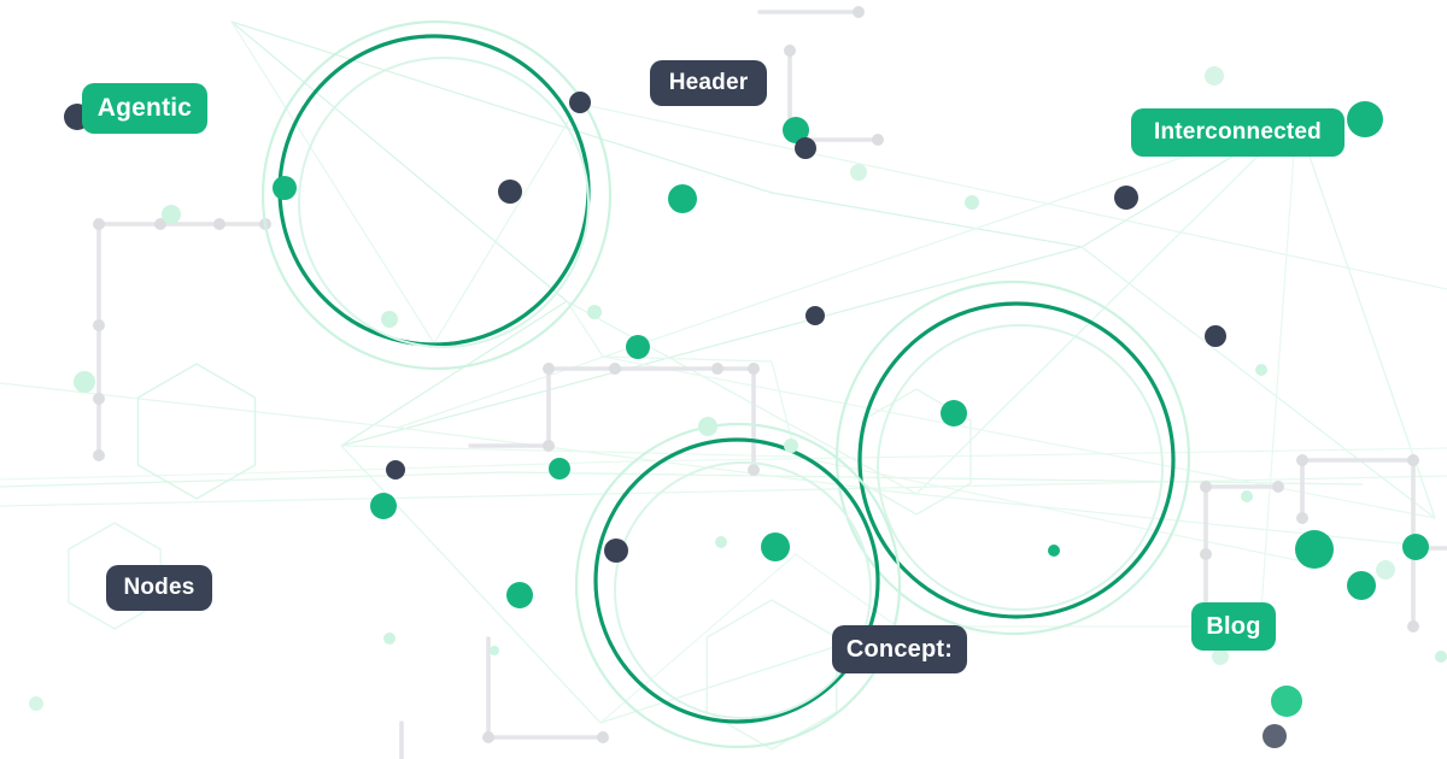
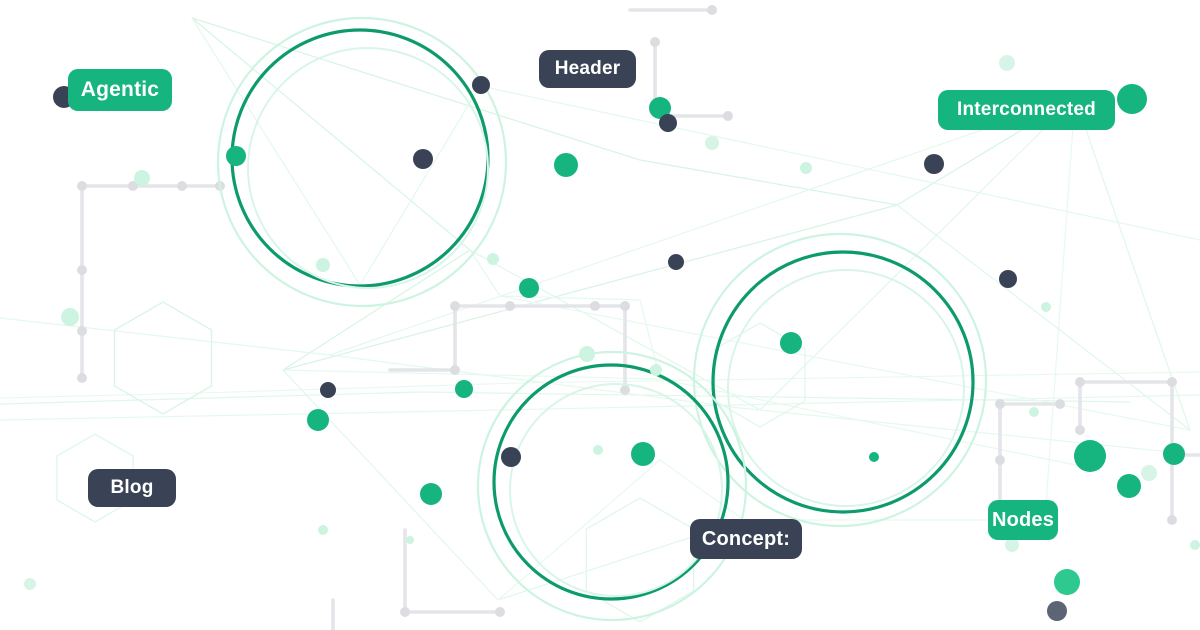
  Agentic
  Header
  Interconnected
- Nodes
+ Blog
  Concept:
- Blog
+ Nodes
